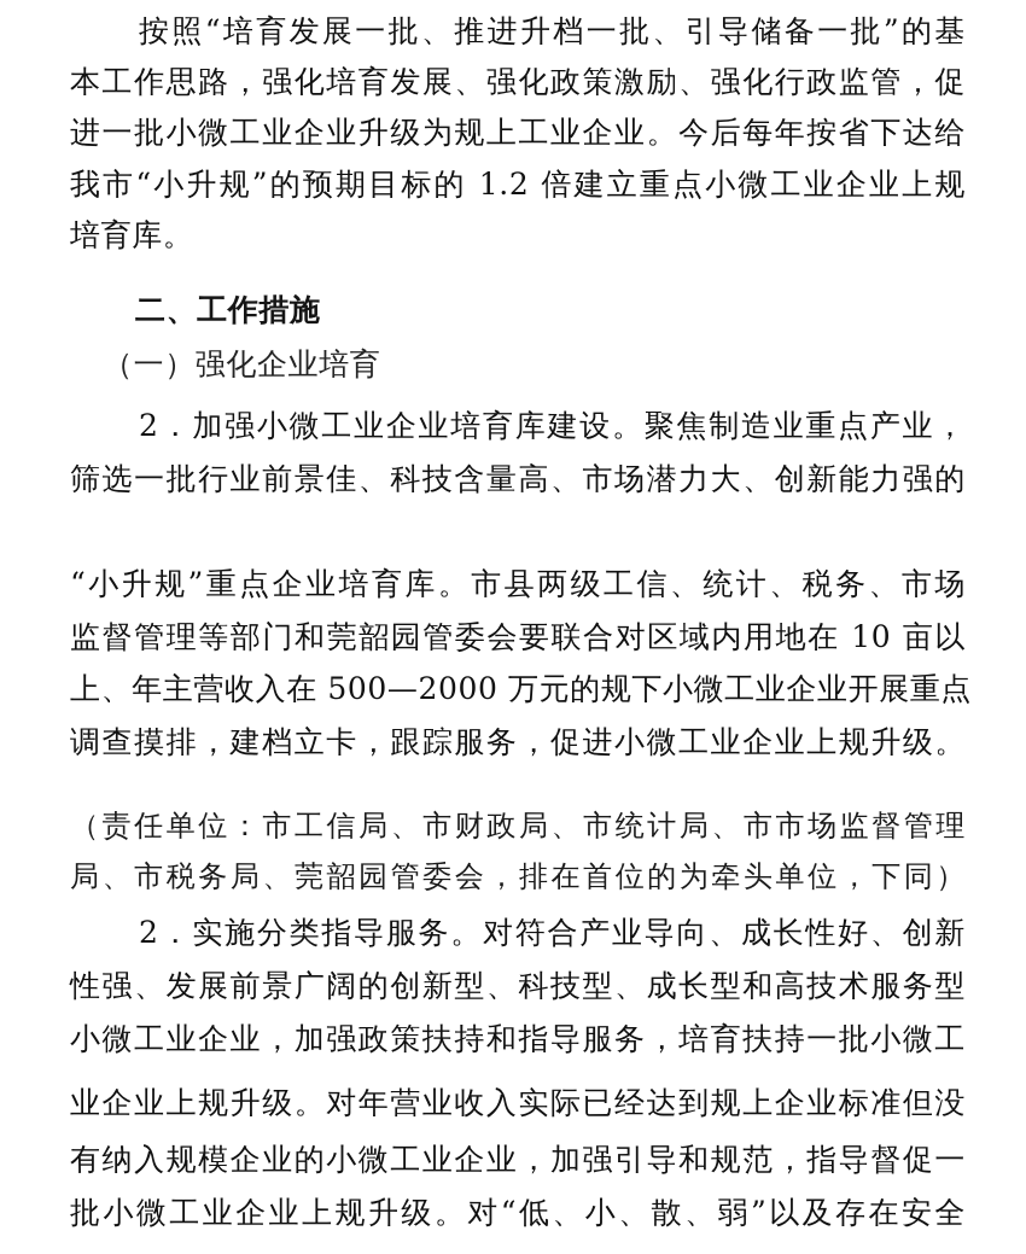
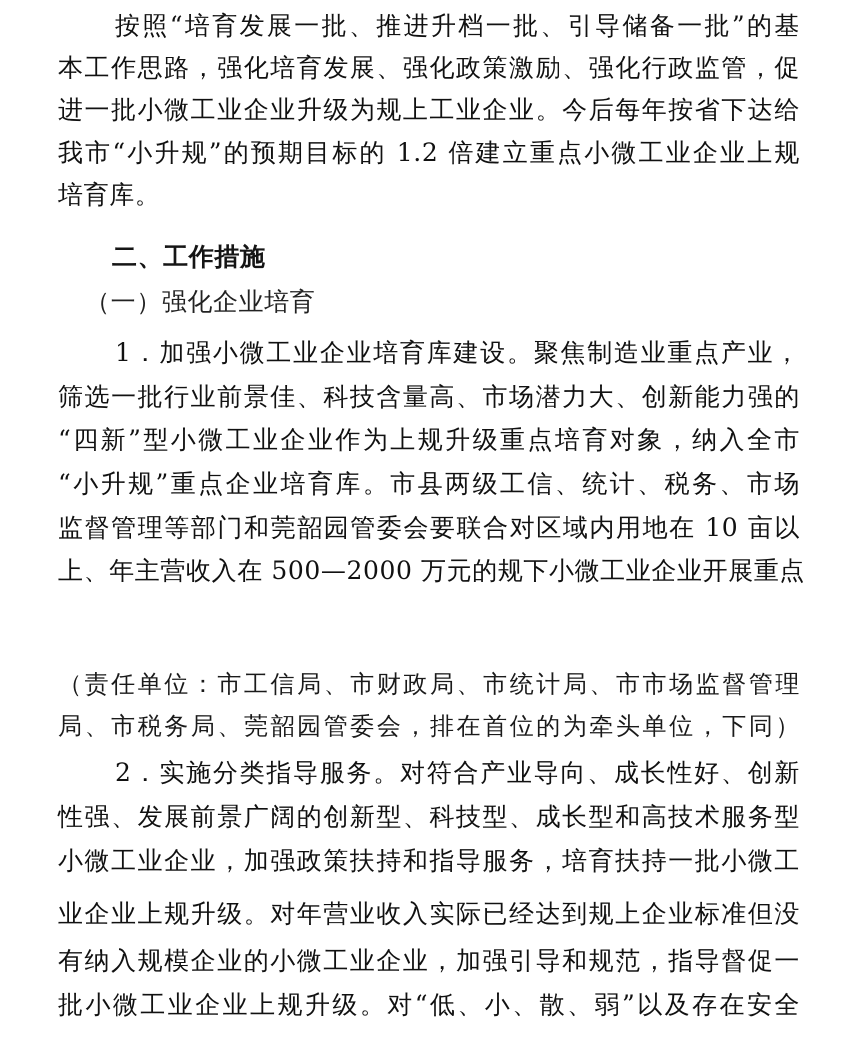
  按照“培育发展一批、推进升档一批、引导储备一批”的基
  本工作思路，强化培育发展、强化政策激励、强化行政监管，促
  进一批小微工业企业升级为规上工业企业。今后每年按省下达给
  我市“小升规”的预期目标的 1.2 倍建立重点小微工业企业上规
  培育库。
  二、工作措施
  （一）强化企业培育
- 2．加强小微工业企业培育库建设。聚焦制造业重点产业，
+ 1．加强小微工业企业培育库建设。聚焦制造业重点产业，
  筛选一批行业前景佳、科技含量高、市场潜力大、创新能力强的
+ “四新”型小微工业企业作为上规升级重点培育对象，纳入全市
  “小升规”重点企业培育库。市县两级工信、统计、税务、市场
  监督管理等部门和莞韶园管委会要联合对区域内用地在 10 亩以
  上、年主营收入在 500—2000 万元的规下小微工业企业开展重点
- 调查摸排，建档立卡，跟踪服务，促进小微工业企业上规升级。
  （责任单位：市工信局、市财政局、市统计局、市市场监督管理
  局、市税务局、莞韶园管委会，排在首位的为牵头单位，下同）
  2．实施分类指导服务。对符合产业导向、成长性好、创新
  性强、发展前景广阔的创新型、科技型、成长型和高技术服务型
  小微工业企业，加强政策扶持和指导服务，培育扶持一批小微工
  业企业上规升级。对年营业收入实际已经达到规上企业标准但没
  有纳入规模企业的小微工业企业，加强引导和规范，指导督促一
  批小微工业企业上规升级。对“低、小、散、弱”以及存在安全
